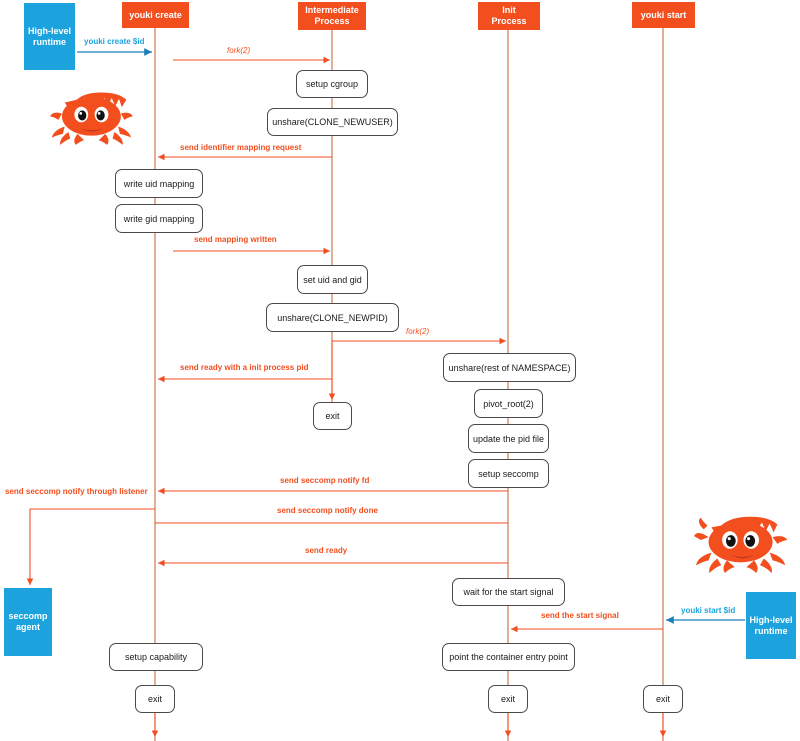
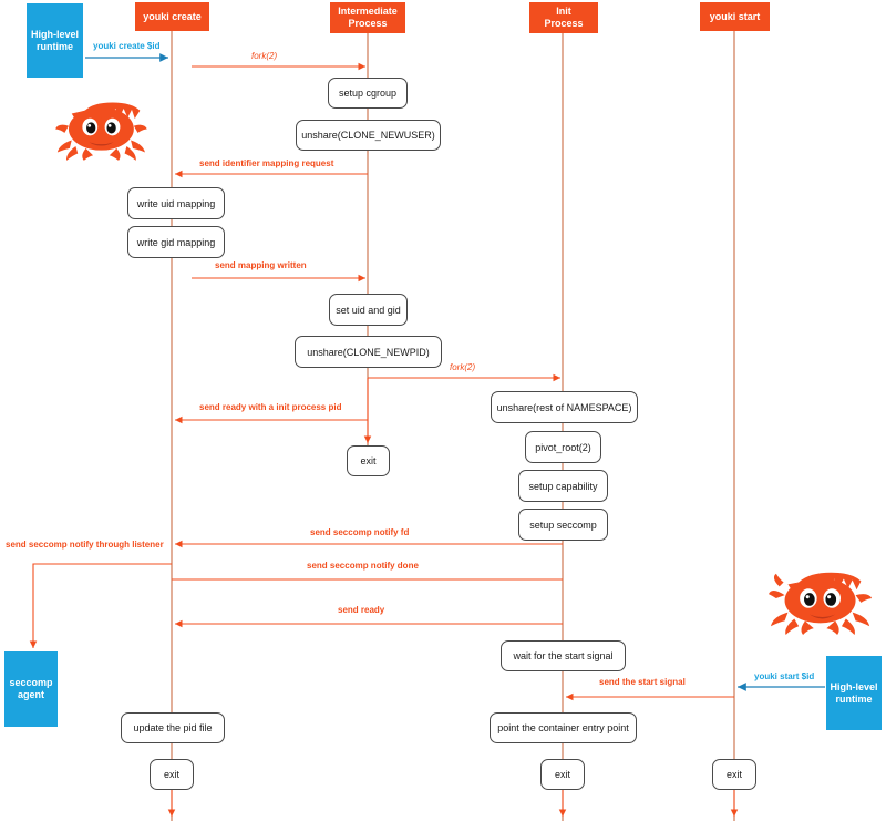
  youki create
  Intermediate
  Process
  Init
  Process
  youki start
  High-level
  runtime
  seccomp
  agent
  High-level
  runtime
  setup cgroup
  unshare(CLONE_NEWUSER)
  write uid mapping
  write gid mapping
  set uid and gid
  unshare(CLONE_NEWPID)
  exit
  unshare(rest of NAMESPACE)
  pivot_root(2)
- update the pid file
+ setup capability
  setup seccomp
  wait for the start signal
- setup capability
+ update the pid file
  point the container entry point
  exit
  exit
  exit
  youki create $id
  fork(2)
  send identifier mapping request
  send mapping written
  fork(2)
  send ready with a init process pid
  send seccomp notify fd
  send seccomp notify through listener
  send seccomp notify done
  send ready
  send the start signal
  youki start $id
